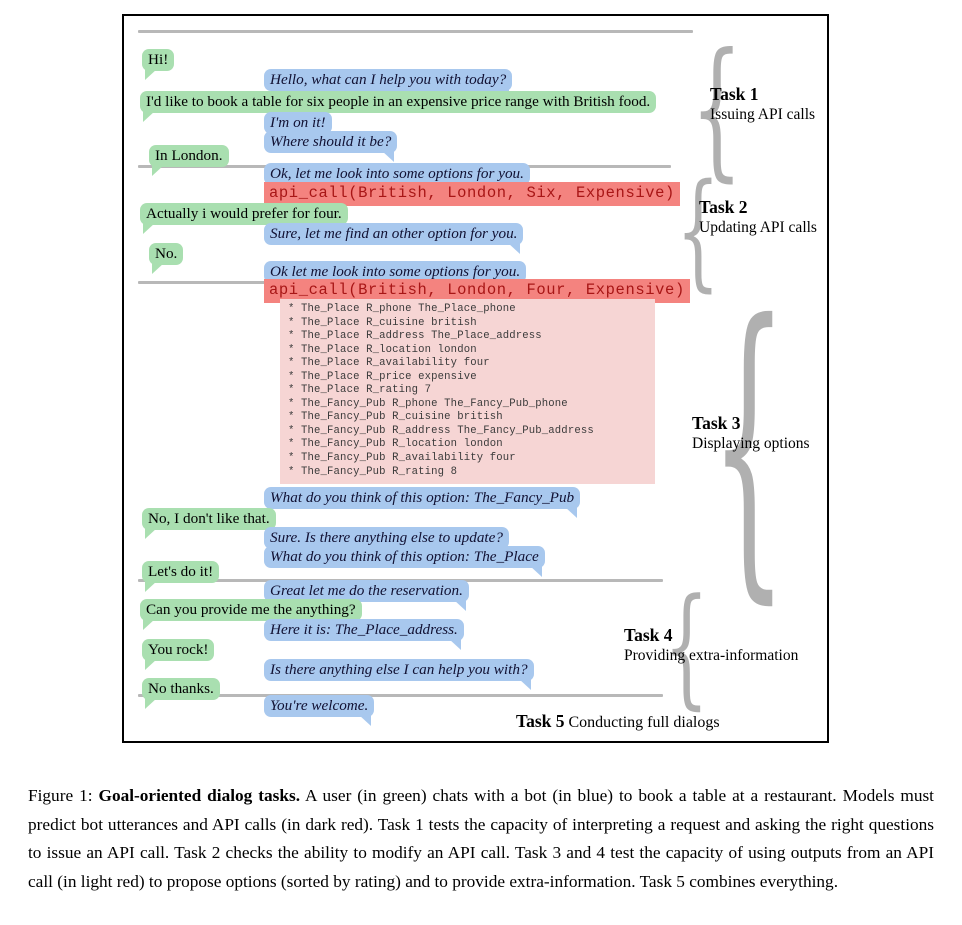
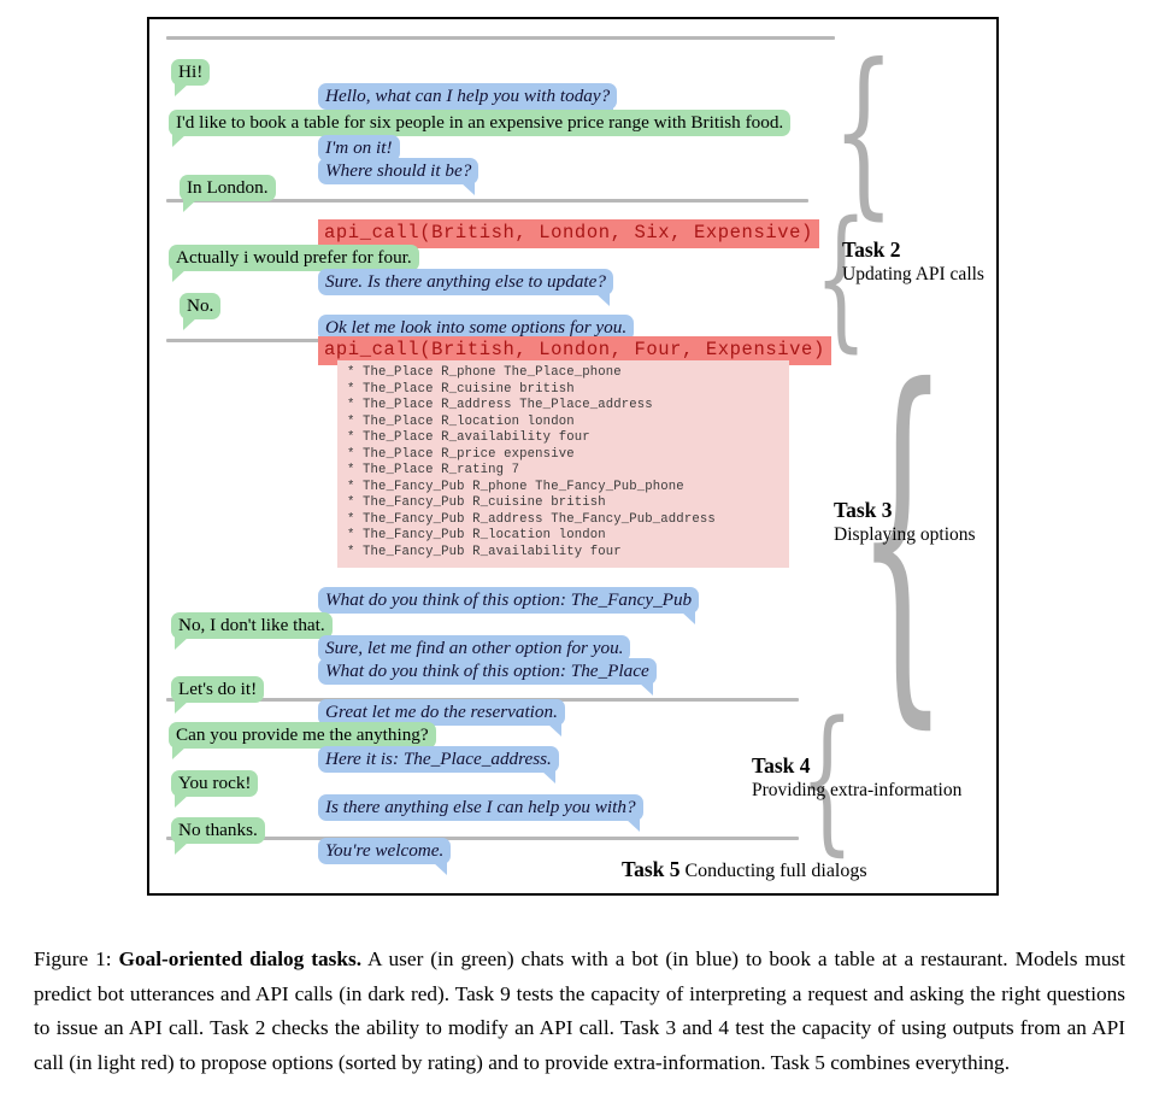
  Hi!
  Hello, what can I help you with today?
  I'd like to book a table for six people in an expensive price range with British food.
  I'm on it!
  Where should it be?
  In London.
- Ok, let me look into some options for you.
  api_call(British, London, Six, Expensive)
  Actually i would prefer for four.
- Sure, let me find an other option for you.
+ Sure. Is there anything else to update?
  No.
  Ok let me look into some options for you.
  api_call(British, London, Four, Expensive)
  * The_Place R_phone The_Place_phone
  * The_Place R_cuisine british
  * The_Place R_address The_Place_address
  * The_Place R_location london
  * The_Place R_availability four
  * The_Place R_price expensive
  * The_Place R_rating 7
  * The_Fancy_Pub R_phone The_Fancy_Pub_phone
  * The_Fancy_Pub R_cuisine british
  * The_Fancy_Pub R_address The_Fancy_Pub_address
  * The_Fancy_Pub R_location london
  * The_Fancy_Pub R_availability four
- * The_Fancy_Pub R_rating 8
  What do you think of this option: The_Fancy_Pub
  No, I don't like that.
- Sure. Is there anything else to update?
+ Sure, let me find an other option for you.
  What do you think of this option: The_Place
  Let's do it!
  Great let me do the reservation.
  Can you provide me the anything?
  Here it is: The_Place_address.
  You rock!
  Is there anything else I can help you with?
  No thanks.
  You're welcome.
  {
  {
  {
  {
- Task 1
- Issuing API calls
  Task 2
  Updating API calls
  Task 3
  Displaying options
  Task 4
  Providing extra-information
  Task 5 Conducting full dialogs
- Figure 1: Goal-oriented dialog tasks. A user (in green) chats with a bot (in blue) to book a table at a restaurant. Models must predict bot utterances and API calls (in dark red). Task 1 tests the capacity of interpreting a request and asking the right questions to issue an API call. Task 2 checks the ability to modify an API call. Task 3 and 4 test the capacity of using outputs from an API call (in light red) to propose options (sorted by rating) and to provide extra-information. Task 5 combines everything.
+ Figure 1: Goal-oriented dialog tasks. A user (in green) chats with a bot (in blue) to book a table at a restaurant. Models must predict bot utterances and API calls (in dark red). Task 9 tests the capacity of interpreting a request and asking the right questions to issue an API call. Task 2 checks the ability to modify an API call. Task 3 and 4 test the capacity of using outputs from an API call (in light red) to propose options (sorted by rating) and to provide extra-information. Task 5 combines everything.
